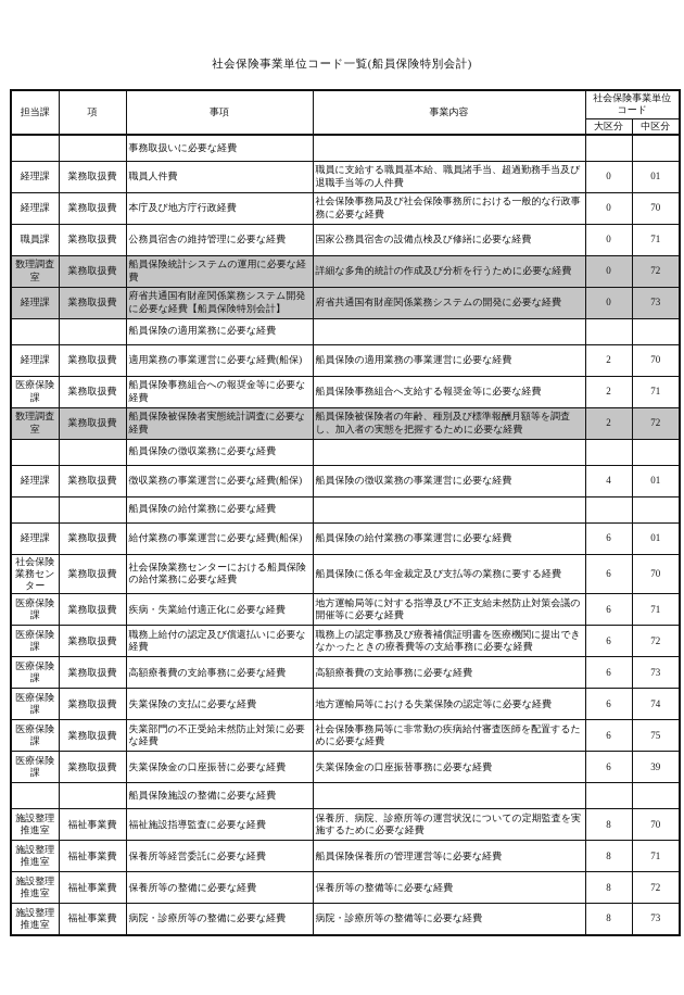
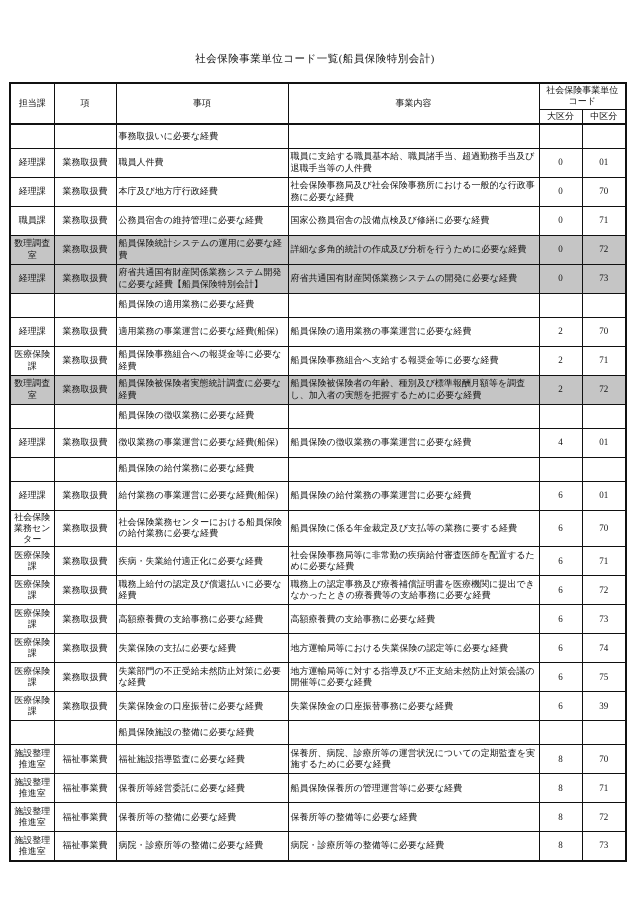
  社会保険事業単位コード一覧(船員保険特別会計)
  担当課	項	事項	事業内容	社会保険事業単位コード
  大区分	中区分
  		事務取扱いに必要な経費
  経理課	業務取扱費	職員人件費	職員に支給する職員基本給、職員諸手当、超過勤務手当及び退職手当等の人件費	0	01
  経理課	業務取扱費	本庁及び地方庁行政経費	社会保険事務局及び社会保険事務所における一般的な行政事務に必要な経費	0	70
  職員課	業務取扱費	公務員宿舎の維持管理に必要な経費	国家公務員宿舎の設備点検及び修繕に必要な経費	0	71
  数理調査室	業務取扱費	船員保険統計システムの運用に必要な経費	詳細な多角的統計の作成及び分析を行うために必要な経費	0	72
  経理課	業務取扱費	府省共通国有財産関係業務システム開発に必要な経費【船員保険特別会計】	府省共通国有財産関係業務システムの開発に必要な経費	0	73
  		船員保険の適用業務に必要な経費
  経理課	業務取扱費	適用業務の事業運営に必要な経費(船保)	船員保険の適用業務の事業運営に必要な経費	2	70
  医療保険課	業務取扱費	船員保険事務組合への報奨金等に必要な経費	船員保険事務組合へ支給する報奨金等に必要な経費	2	71
  数理調査室	業務取扱費	船員保険被保険者実態統計調査に必要な経費	船員保険被保険者の年齢、種別及び標準報酬月額等を調査し、加入者の実態を把握するために必要な経費	2	72
  		船員保険の徴収業務に必要な経費
  経理課	業務取扱費	徴収業務の事業運営に必要な経費(船保)	船員保険の徴収業務の事業運営に必要な経費	4	01
  		船員保険の給付業務に必要な経費
  経理課	業務取扱費	給付業務の事業運営に必要な経費(船保)	船員保険の給付業務の事業運営に必要な経費	6	01
  社会保険業務センター	業務取扱費	社会保険業務センターにおける船員保険の給付業務に必要な経費	船員保険に係る年金裁定及び支払等の業務に要する経費	6	70
- 医療保険課	業務取扱費	疾病・失業給付適正化に必要な経費	地方運輸局等に対する指導及び不正支給未然防止対策会議の開催等に必要な経費	6	71
+ 医療保険課	業務取扱費	疾病・失業給付適正化に必要な経費	社会保険事務局等に非常勤の疾病給付審査医師を配置するために必要な経費	6	71
  医療保険課	業務取扱費	職務上給付の認定及び償還払いに必要な経費	職務上の認定事務及び療養補償証明書を医療機関に提出できなかったときの療養費等の支給事務に必要な経費	6	72
  医療保険課	業務取扱費	高額療養費の支給事務に必要な経費	高額療養費の支給事務に必要な経費	6	73
  医療保険課	業務取扱費	失業保険の支払に必要な経費	地方運輸局等における失業保険の認定等に必要な経費	6	74
- 医療保険課	業務取扱費	失業部門の不正受給未然防止対策に必要な経費	社会保険事務局等に非常勤の疾病給付審査医師を配置するために必要な経費	6	75
+ 医療保険課	業務取扱費	失業部門の不正受給未然防止対策に必要な経費	地方運輸局等に対する指導及び不正支給未然防止対策会議の開催等に必要な経費	6	75
  医療保険課	業務取扱費	失業保険金の口座振替に必要な経費	失業保険金の口座振替事務に必要な経費	6	39
  		船員保険施設の整備に必要な経費
  施設整理推進室	福祉事業費	福祉施設指導監査に必要な経費	保養所、病院、診療所等の運営状況についての定期監査を実施するために必要な経費	8	70
  施設整理推進室	福祉事業費	保養所等経営委託に必要な経費	船員保険保養所の管理運営等に必要な経費	8	71
  施設整理推進室	福祉事業費	保養所等の整備に必要な経費	保養所等の整備等に必要な経費	8	72
  施設整理推進室	福祉事業費	病院・診療所等の整備に必要な経費	病院・診療所等の整備等に必要な経費	8	73
